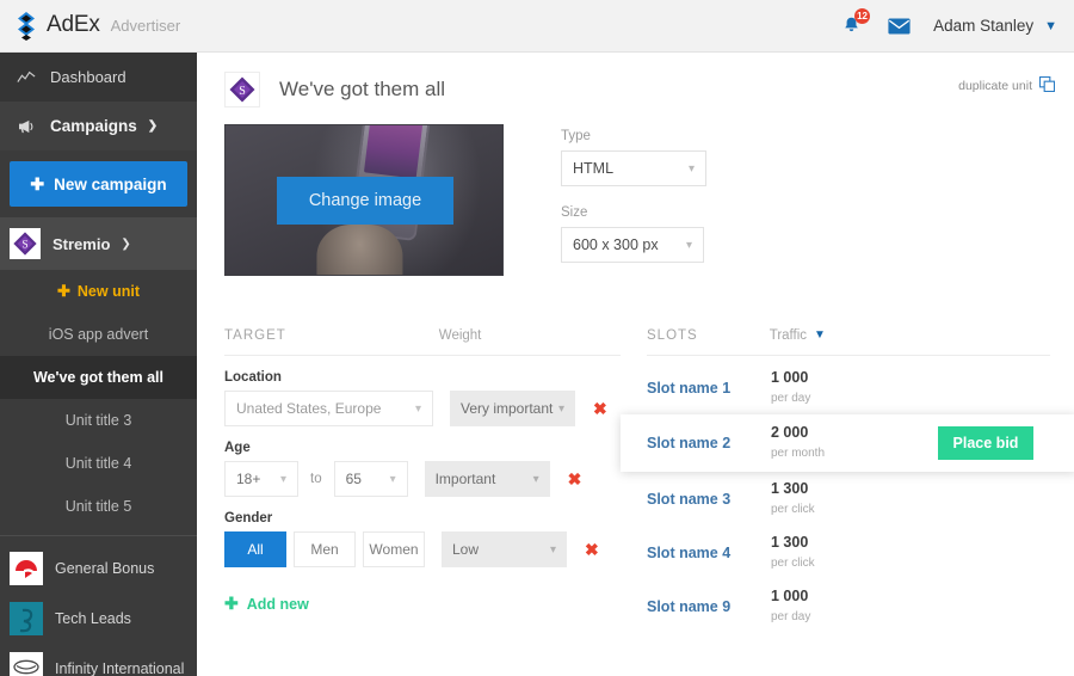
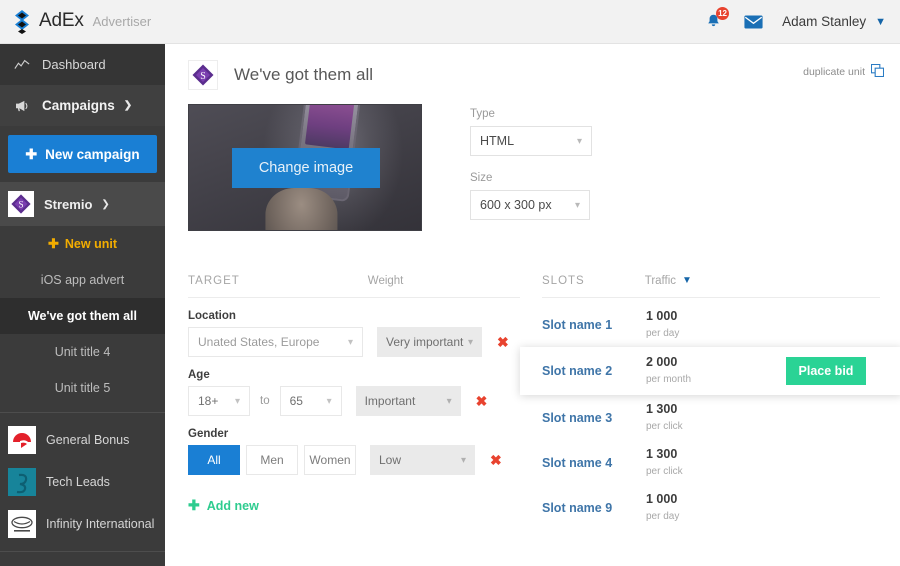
  AdEx
  Advertiser
  12
  Adam Stanley
  ▼
  Dashboard
  Campaigns
  ❯
  ✚
  New campaign
  S
  Stremio
  ❯
  ✚
  New unit
  iOS app advert
  We've got them all
- Unit title 3
  Unit title 4
  Unit title 5
  General Bonus
  Tech Leads
  Infinity International
  S
  We've got them all
  duplicate unit
  Change image
  Type
  HTML
  ▾
  Size
  600 x 300 px
  ▾
  TARGET
  Weight
  Location
  Unated States, Europe
  ▾
  Very important
  ▾
  ✖
  Age
  18+
  ▾
  to
  65
  ▾
  Important
  ▾
  ✖
  Gender
  All
  Men
  Women
  Low
  ▾
  ✖
  ✚
  Add new
  SLOTS
  Traffic
  ▼
  Slot name 1
  1 000
  per day
  Slot name 2
  2 000
  per month
  Place bid
  Slot name 3
  1 300
  per click
  Slot name 4
  1 300
  per click
  Slot name 9
  1 000
  per day
